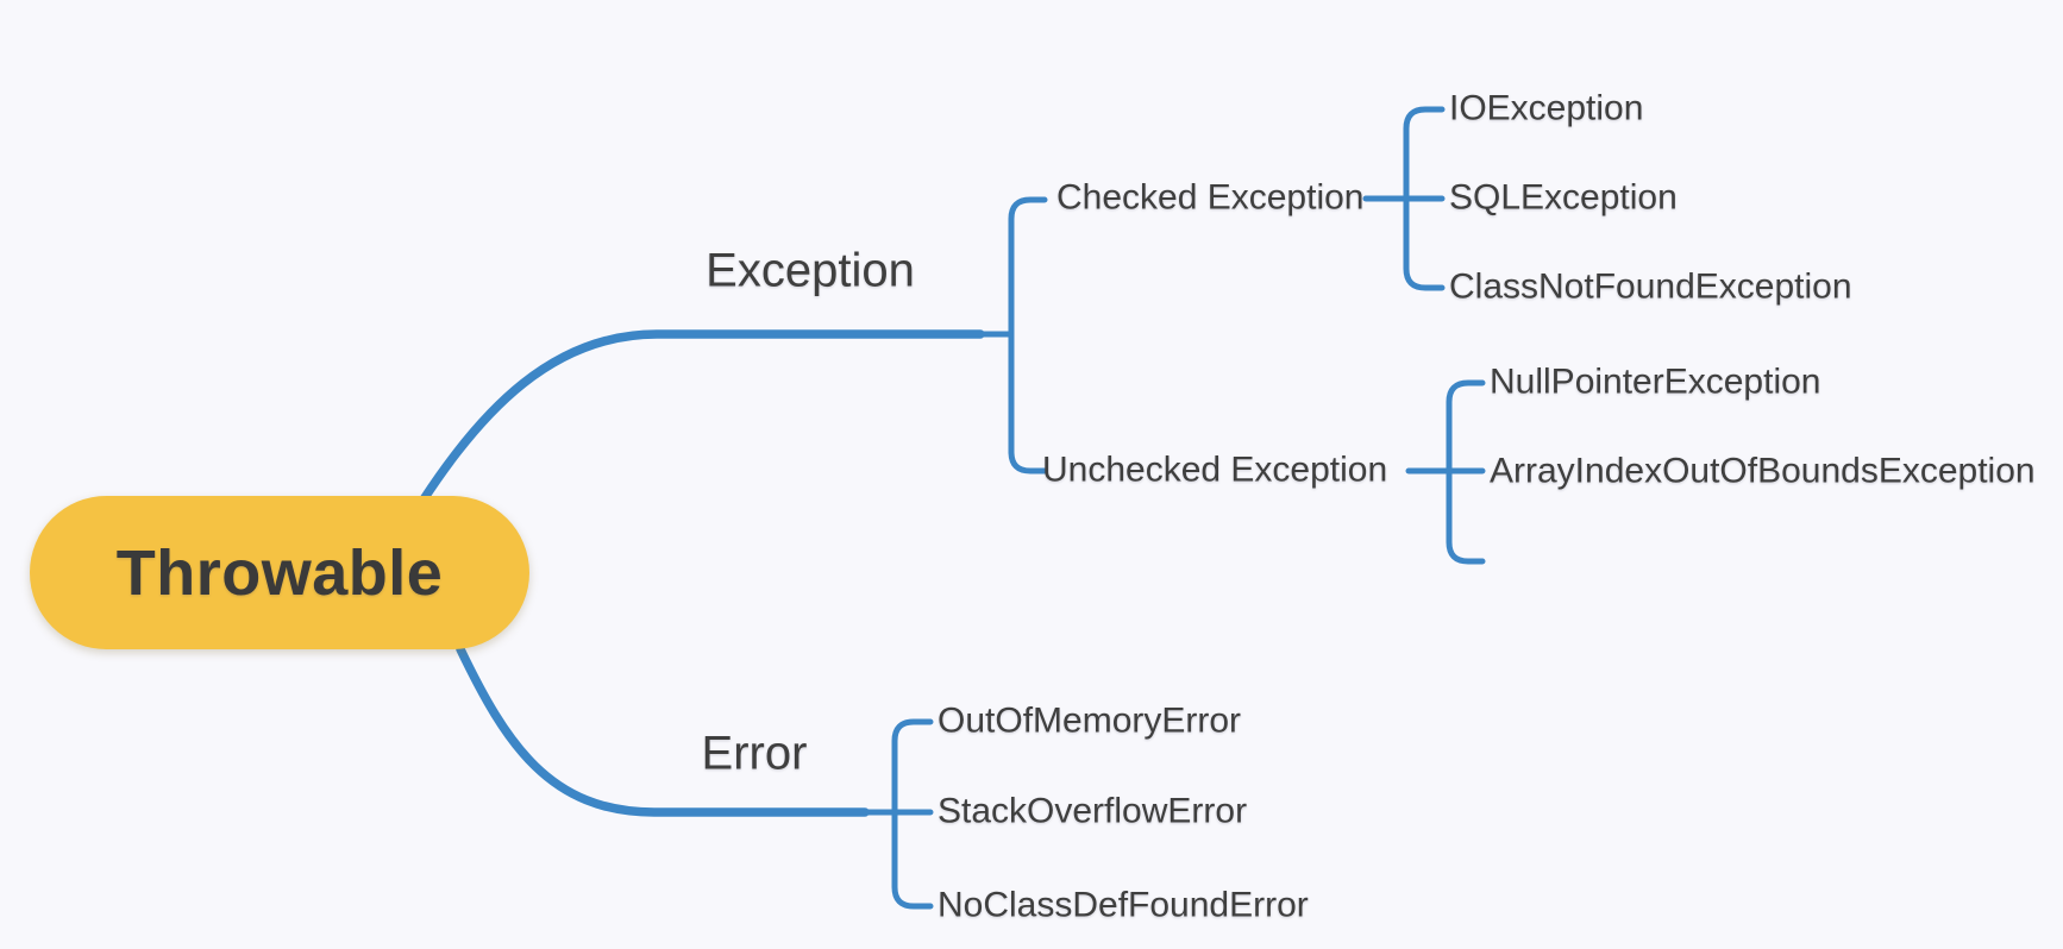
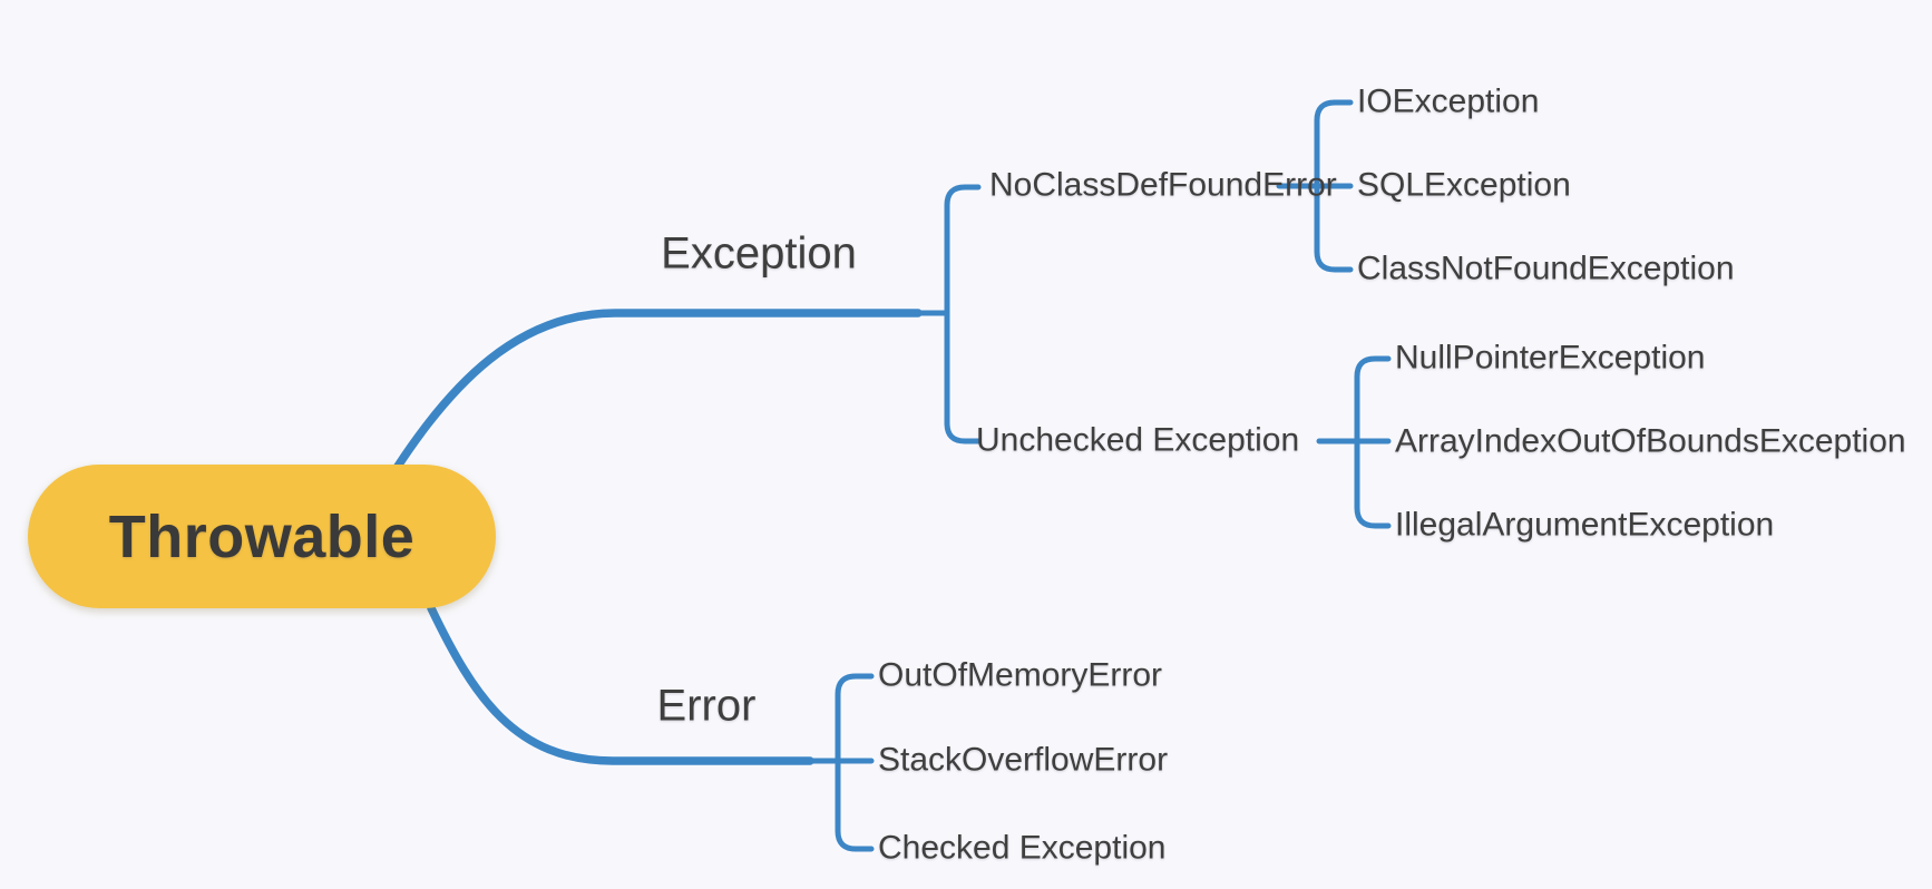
  Throwable
  Exception
  Error
- Checked Exception
+ NoClassDefFoundError
  Unchecked Exception
  IOException
  SQLException
  ClassNotFoundException
  NullPointerException
  ArrayIndexOutOfBoundsException
+ IllegalArgumentException
  OutOfMemoryError
  StackOverflowError
- NoClassDefFoundError
+ Checked Exception
